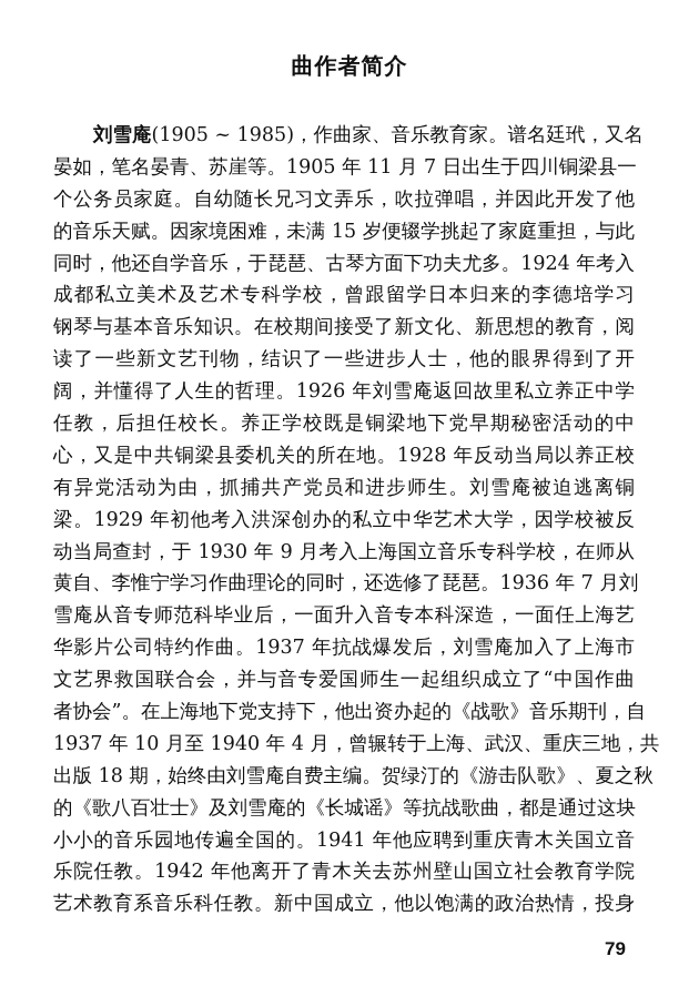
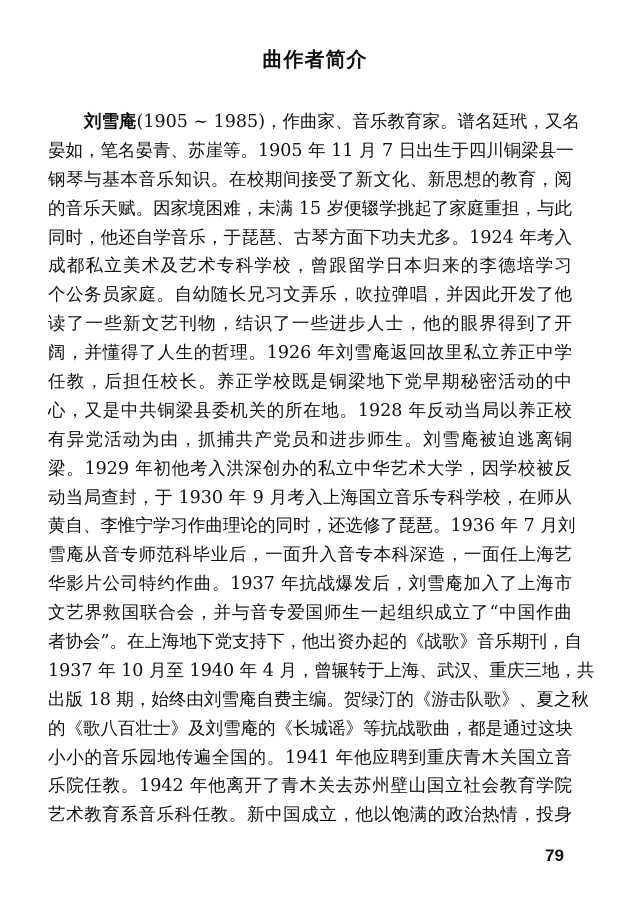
  曲作者简介
  刘雪庵(1905 ~ 1985)，作曲家、音乐教育家。谱名廷玳，又名
  晏如，笔名晏青、苏崖等。1905 年 11 月 7 日出生于四川铜梁县一
- 个公务员家庭。自幼随长兄习文弄乐，吹拉弹唱，并因此开发了他
+ 钢琴与基本音乐知识。在校期间接受了新文化、新思想的教育，阅
  的音乐天赋。因家境困难，未满 15 岁便辍学挑起了家庭重担，与此
  同时，他还自学音乐，于琵琶、古琴方面下功夫尤多。1924 年考入
  成都私立美术及艺术专科学校，曾跟留学日本归来的李德培学习
- 钢琴与基本音乐知识。在校期间接受了新文化、新思想的教育，阅
+ 个公务员家庭。自幼随长兄习文弄乐，吹拉弹唱，并因此开发了他
  读了一些新文艺刊物，结识了一些进步人士，他的眼界得到了开
  阔，并懂得了人生的哲理。1926 年刘雪庵返回故里私立养正中学
  任教，后担任校长。养正学校既是铜梁地下党早期秘密活动的中
  心，又是中共铜梁县委机关的所在地。1928 年反动当局以养正校
  有异党活动为由，抓捕共产党员和进步师生。刘雪庵被迫逃离铜
  梁。1929 年初他考入洪深创办的私立中华艺术大学，因学校被反
  动当局查封，于 1930 年 9 月考入上海国立音乐专科学校，在师从
  黄自、李惟宁学习作曲理论的同时，还选修了琵琶。1936 年 7 月刘
  雪庵从音专师范科毕业后，一面升入音专本科深造，一面任上海艺
  华影片公司特约作曲。1937 年抗战爆发后，刘雪庵加入了上海市
  文艺界救国联合会，并与音专爱国师生一起组织成立了“中国作曲
  者协会”。在上海地下党支持下，他出资办起的《战歌》音乐期刊，自
  1937 年 10 月至 1940 年 4 月，曾辗转于上海、武汉、重庆三地，共
  出版 18 期，始终由刘雪庵自费主编。贺绿汀的《游击队歌》、夏之秋
  的《歌八百壮士》及刘雪庵的《长城谣》等抗战歌曲，都是通过这块
  小小的音乐园地传遍全国的。1941 年他应聘到重庆青木关国立音
  乐院任教。1942 年他离开了青木关去苏州壁山国立社会教育学院
  艺术教育系音乐科任教。新中国成立，他以饱满的政治热情，投身
  79
